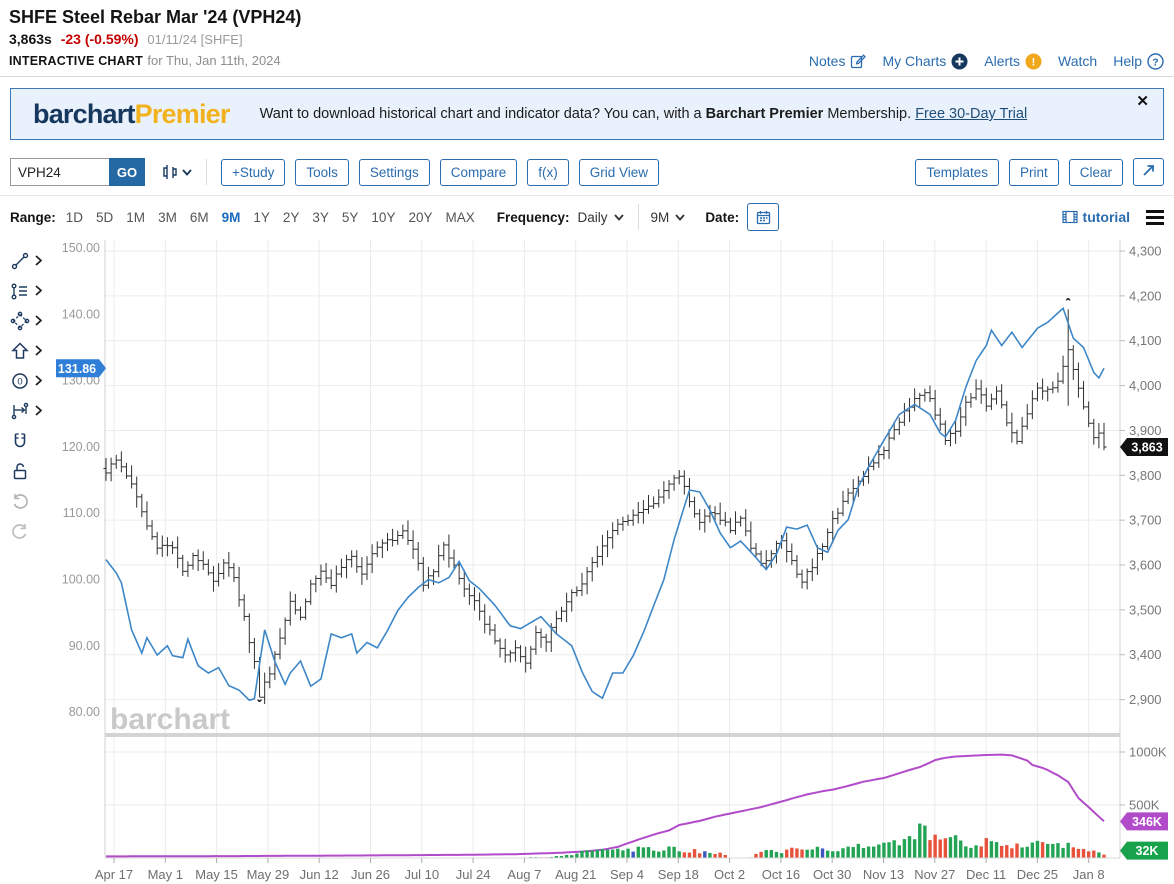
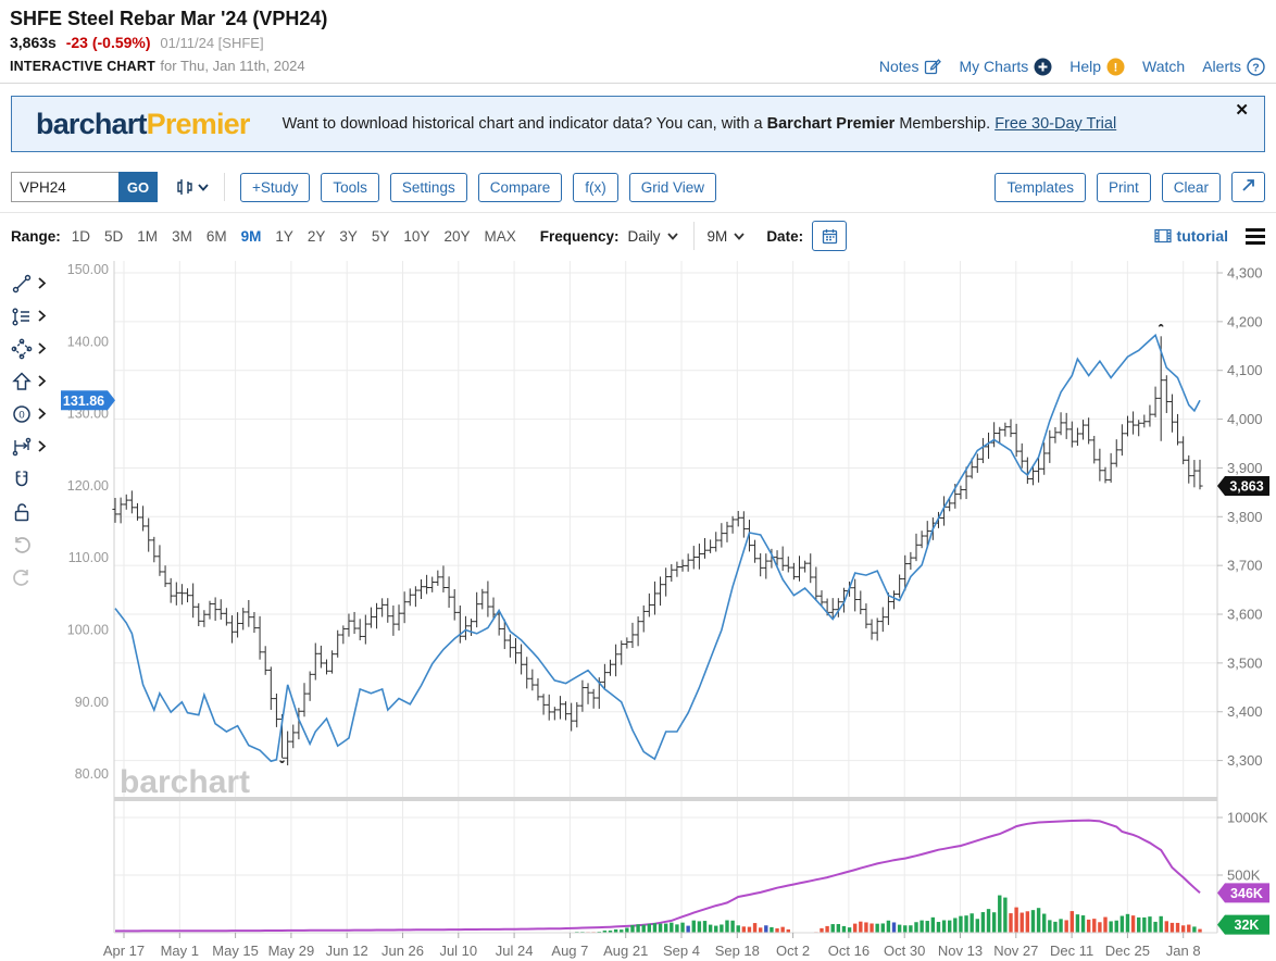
  SHFE Steel Rebar Mar '24 (VPH24)
  3,863s -23 (-0.59%) 01/11/24 [SHFE]
  INTERACTIVE CHART for Thu, Jan 11th, 2024
  Notes
  My Charts
- Alerts
+ Help
  !
  Watch
- Help
+ Alerts
  ?
  barchartPremier
  Want to download historical chart and indicator data? You can, with a Barchart Premier Membership. Free 30-Day Trial
  ✕
  VPH24
  GO
  +Study
  Tools
  Settings
  Compare
  f(x)
  Grid View
  Templates
  Print
  Clear
  Range:
  1D
  5D
  1M
  3M
  6M
  9M
  1Y
  2Y
  3Y
  5Y
  10Y
  20Y
  MAX
  Frequency:
  Daily
  9M
  Date:
  tutorial
  barchart
  150.00
  140.00
  130.00
  120.00
  110.00
  100.00
  90.00
  80.00
  4,300
  4,200
  4,100
  4,000
  3,900
  3,800
  3,700
  3,600
  3,500
  3,400
- 2,900
+ 3,300
  1000K
  500K
  Apr 17
  May 1
  May 15
  May 29
  Jun 12
  Jun 26
  Jul 10
  Jul 24
  Aug 7
  Aug 21
  Sep 4
  Sep 18
  Oct 2
  Oct 16
  Oct 30
  Nov 13
  Nov 27
  Dec 11
  Dec 25
  Jan 8
  ˇ
  ˆ
  131.86
  3,863
  346K
  32K
  0
